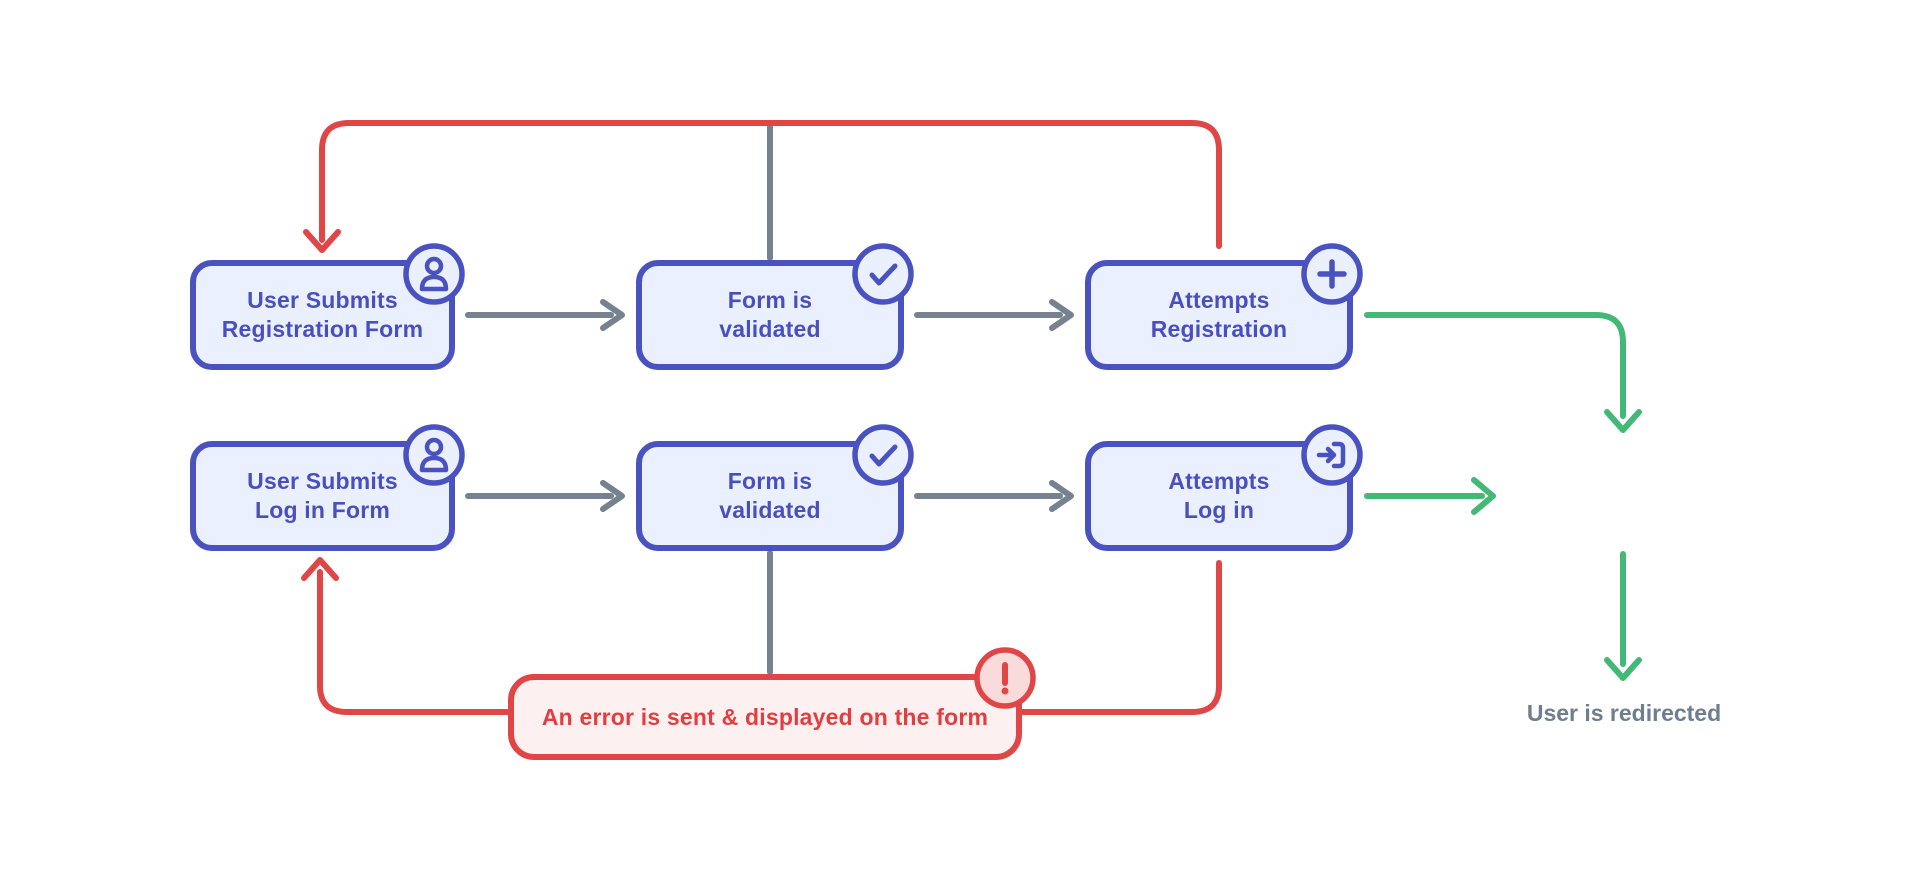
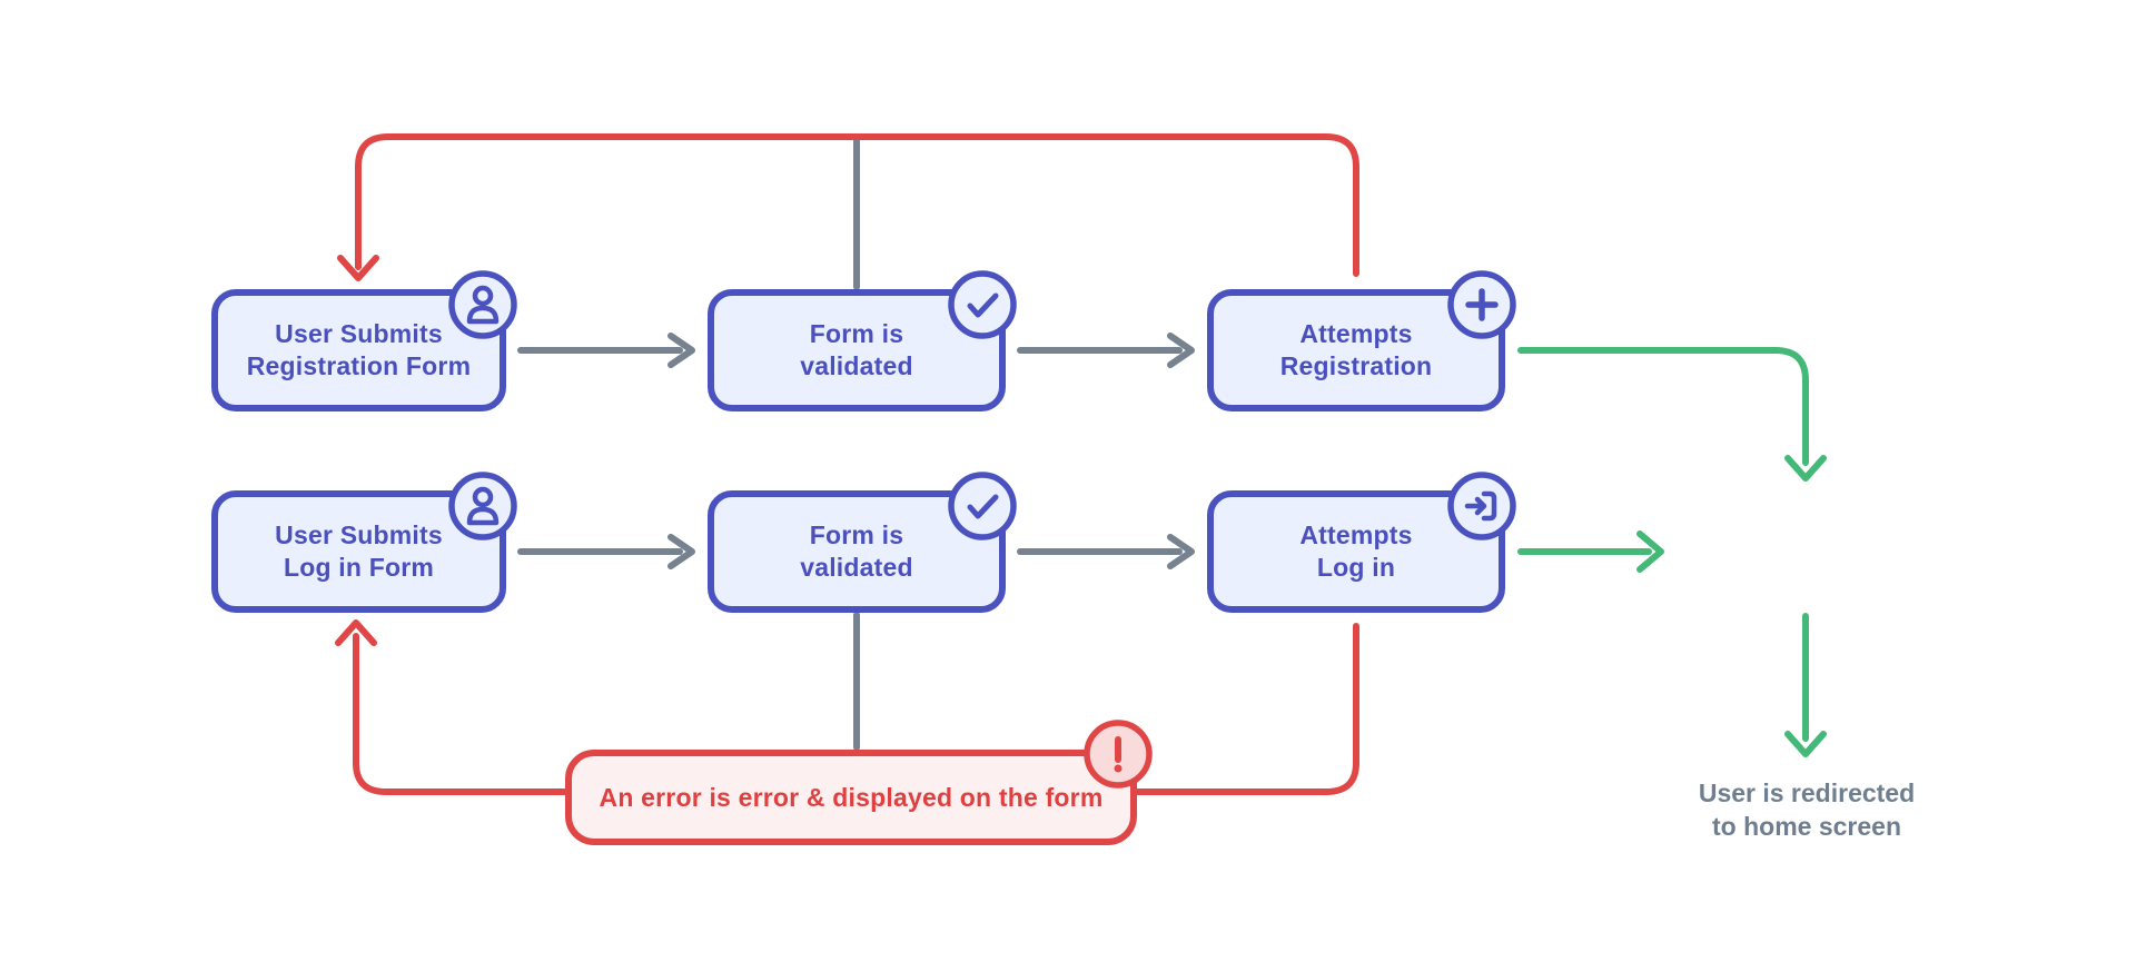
  User Submits
  Registration Form
  Form is
  validated
  Attempts
  Registration
  User Submits
  Log in Form
  Form is
  validated
  Attempts
  Log in
- An error is sent & displayed on the form
+ An error is error & displayed on the form
  User is redirected
+ to home screen
